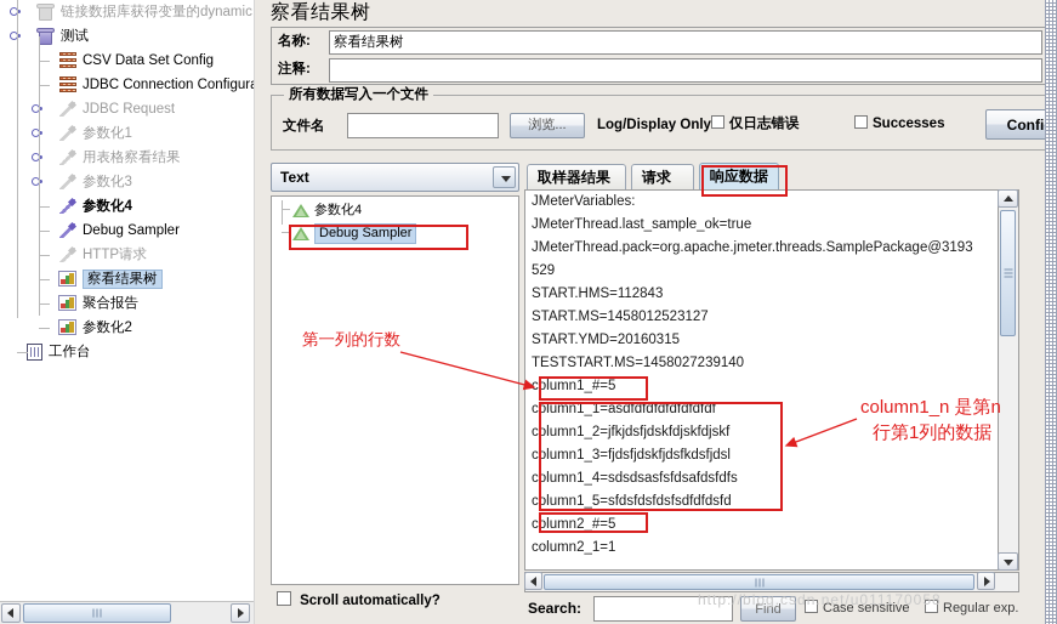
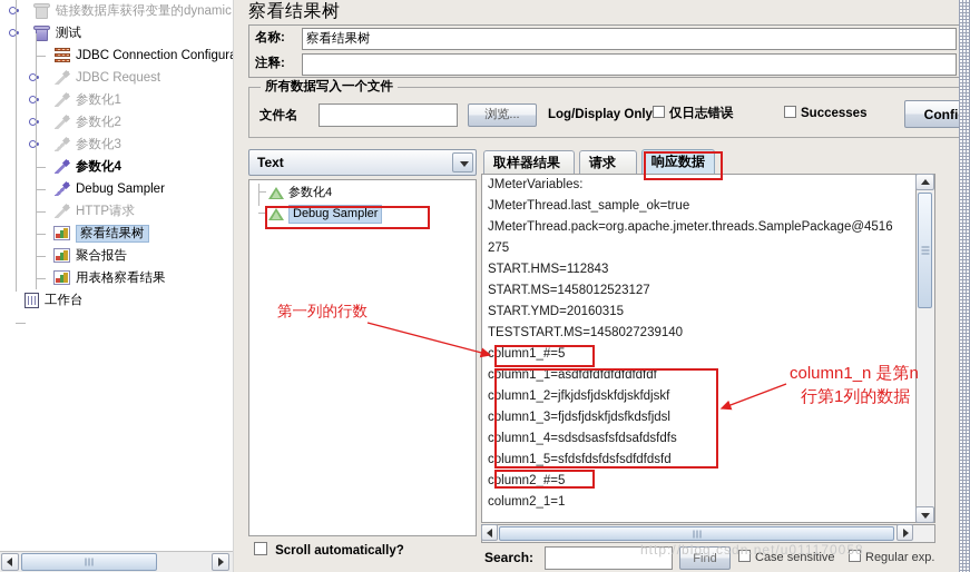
  链接数据库获得变量的dynamic
  测试
- CSV Data Set Config
  JDBC Connection Configur
  JDBC Request
  参数化1
- 用表格察看结果
+ 参数化2
  参数化3
  参数化4
  Debug Sampler
  HTTP请求
  察看结果树
  聚合报告
- 参数化2
+ 用表格察看结果
  工作台
  察看结果树
  名称:
  察看结果树
  注释:
  所有数据写入一个文件
  文件名
  浏览...
  Log/Display Only
  仅日志错误
  Successes
  Text
  参数化4
  Debug Sampler
  Scroll automatically?
  取样器结果
  请求
  响应数据
  JMeterVariables:
  JMeterThread.last_sample_ok=true
- JMeterThread.pack=org.apache.jmeter.threads.SamplePackage@3193
+ JMeterThread.pack=org.apache.jmeter.threads.SamplePackage@4516
- 529
+ 275
  START.HMS=112843
  START.MS=1458012523127
  START.YMD=20160315
  TESTSTART.MS=1458027239140
  column1_#=5
  column1_1=asdfdfdfdfdfdfdfdf
  column1_2=jfkjdsfjdskfdjskfdjskf
  column1_3=fjdsfjdskfjdsfkdsfjdsl
  column1_4=sdsdsasfsfdsafdsfdfs
  column1_5=sfdsfdsfdsfsdfdfdsfd
  column2_#=5
  column2_1=1
  Search:
  Find
  Case sensitive
  Regular exp.
  http://blog.csdn.net/u011170058
  第一列的行数
  column1_n 是第n
  行第1列的数据
